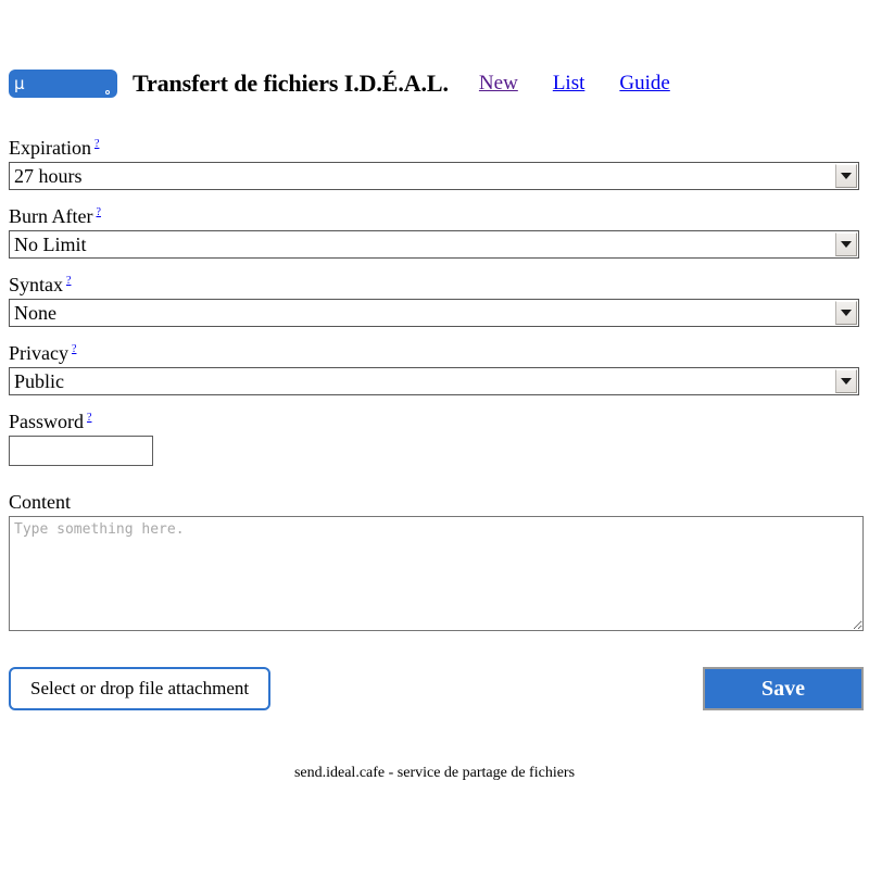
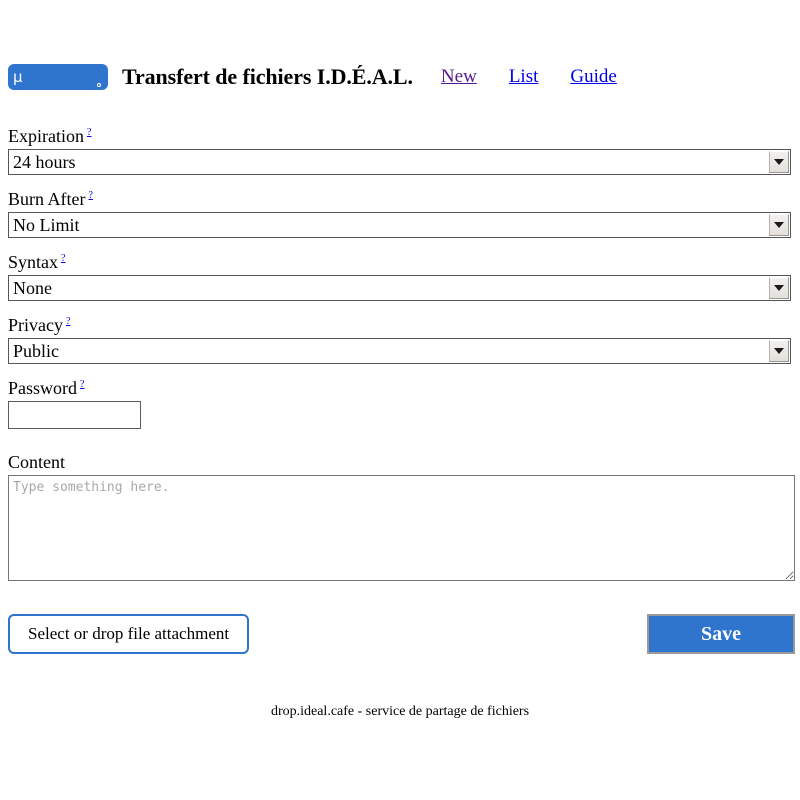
  µ
  Transfert de fichiers I.D.É.A.L.
  New
  List
  Guide
  Expiration ?
- 27 hours
+ 24 hours
  Burn After ?
  No Limit
  Syntax ?
  None
  Privacy ?
  Public
  Password ?
  Content
  Type something here.
  Select or drop file attachment
  Save
- send.ideal.cafe - service de partage de fichiers
+ drop.ideal.cafe - service de partage de fichiers
